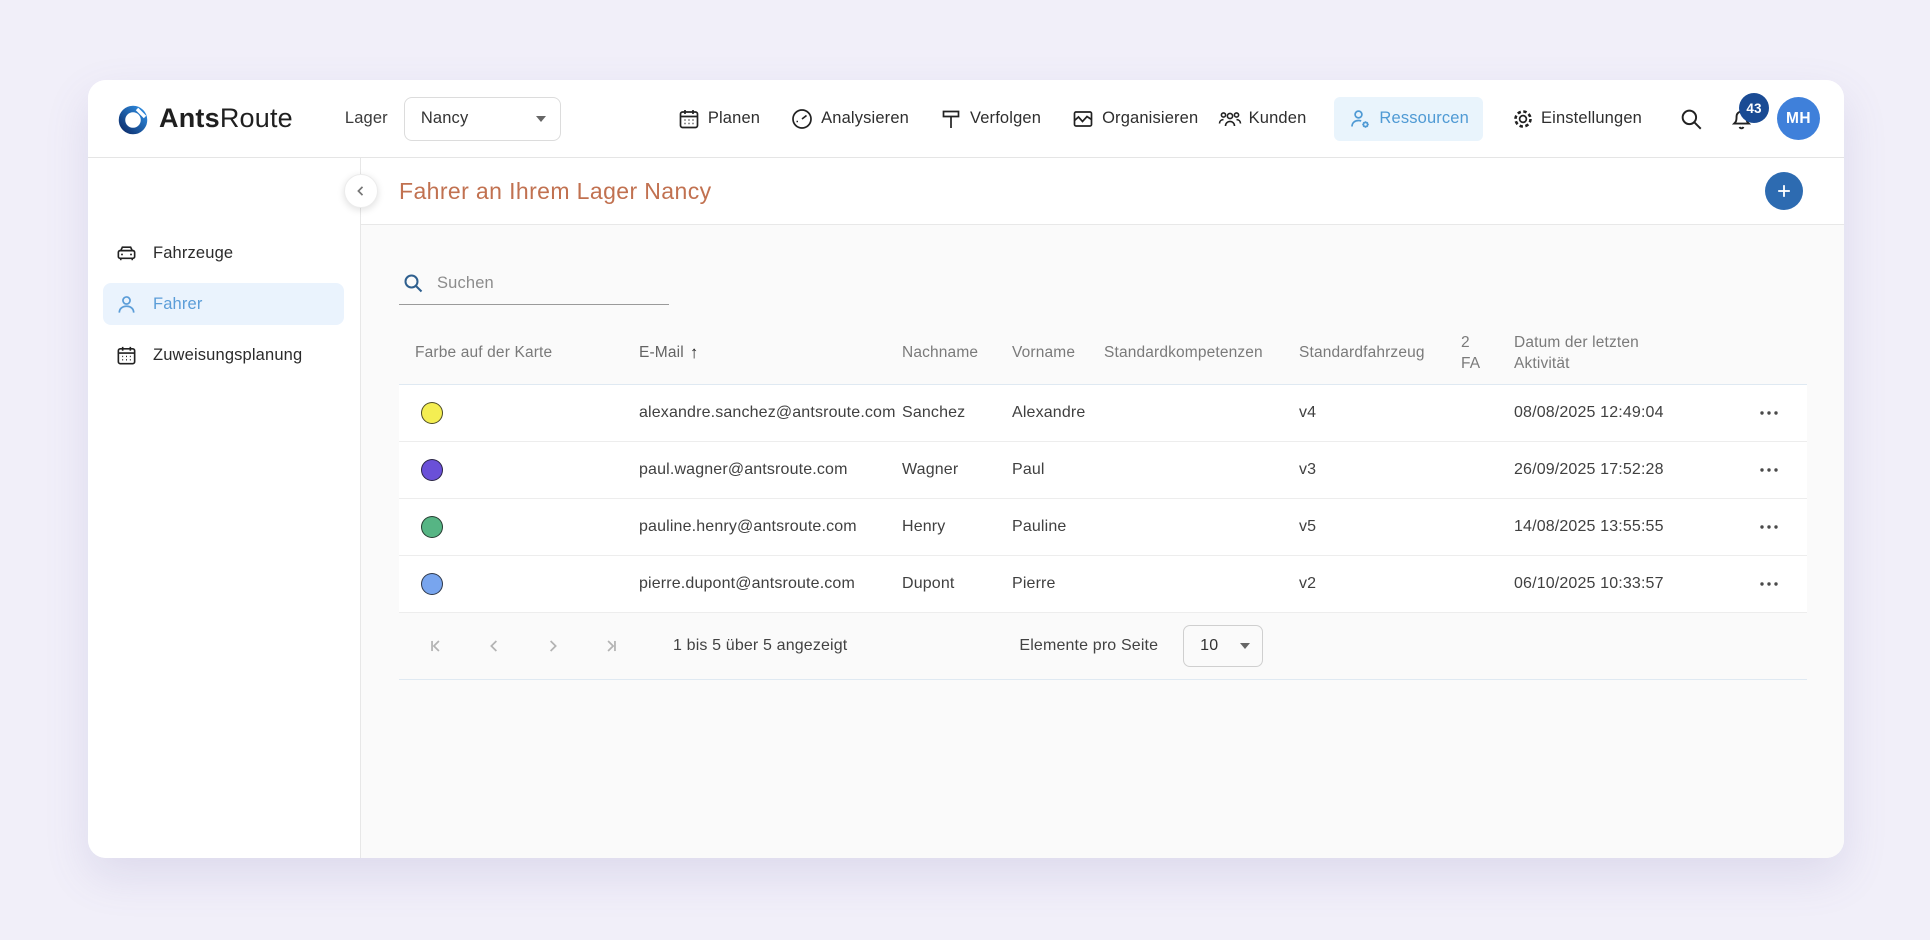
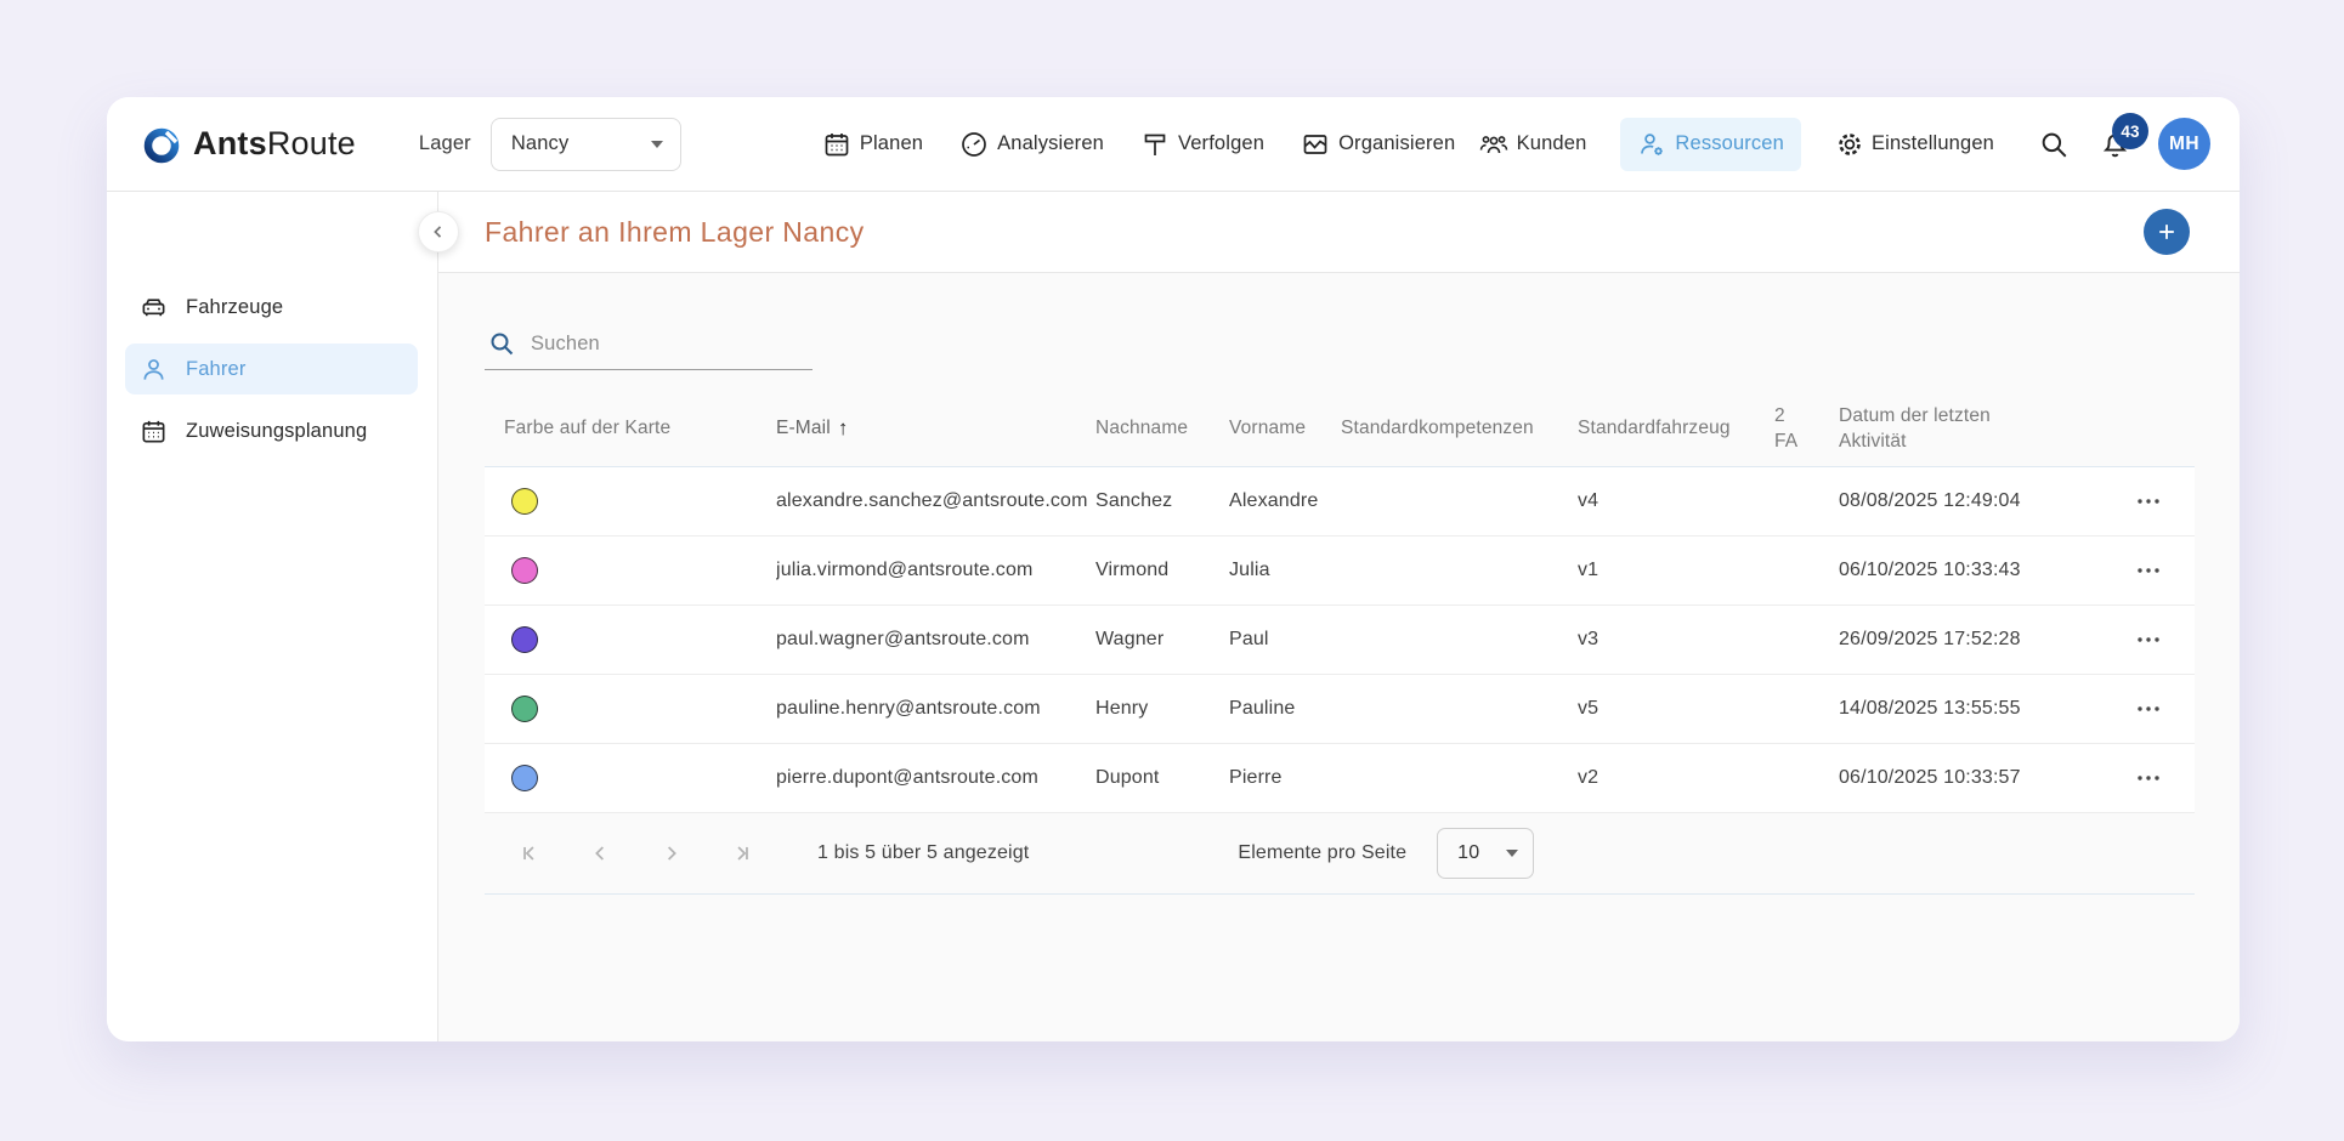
  AntsRoute
  Lager
  Nancy
  Planen
  Analysieren
  Verfolgen
  Organisieren
  Kunden
  Ressourcen
  Einstellungen
  43
  MH
  Fahrzeuge
  Fahrer
  Zuweisungsplanung
  Fahrer an Ihrem Lager Nancy
  Suchen
  Farbe auf der Karte
  E-Mail
  ↑
  Nachname
  Vorname
  Standardkompetenzen
  Standardfahrzeug
  2 FA
  Datum der letzten Aktivität
  alexandre.sanchez@antsroute.com
  Sanchez
  Alexandre
  v4
  08/08/2025 12:49:04
+ julia.virmond@antsroute.com
+ Virmond
+ Julia
+ v1
+ 06/10/2025 10:33:43
  paul.wagner@antsroute.com
  Wagner
  Paul
  v3
  26/09/2025 17:52:28
  pauline.henry@antsroute.com
  Henry
  Pauline
  v5
  14/08/2025 13:55:55
  pierre.dupont@antsroute.com
  Dupont
  Pierre
  v2
  06/10/2025 10:33:57
  1 bis 5 über 5 angezeigt
  Elemente pro Seite
  10
